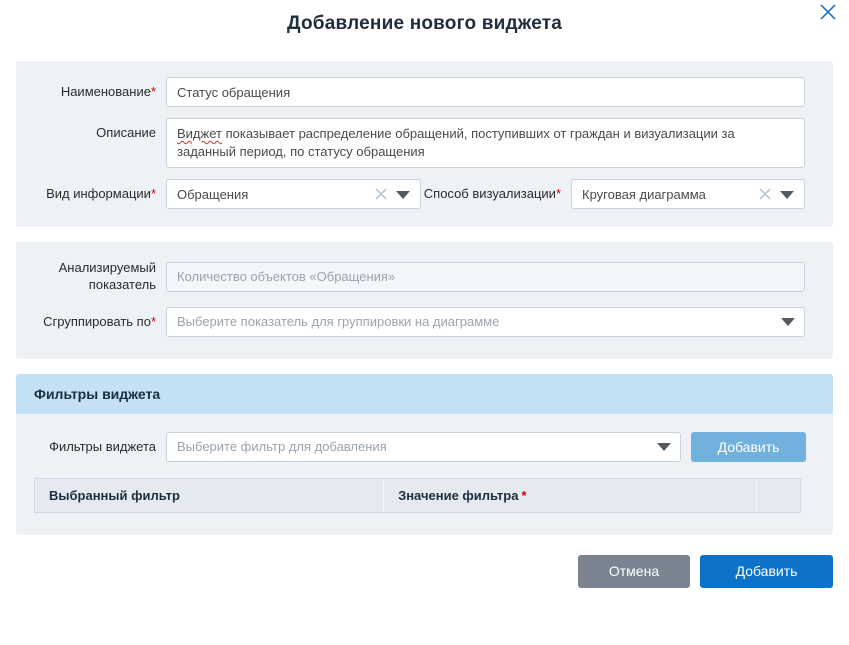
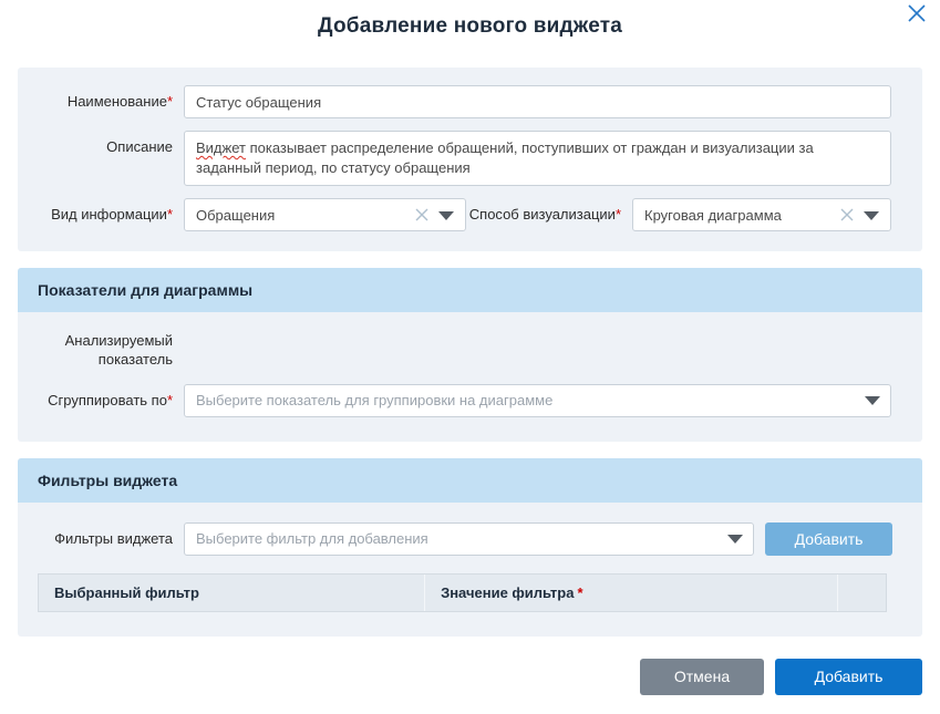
  Добавление нового виджета
  Наименование*
  Статус обращения
  Описание
  Виджет показывает распределение обращений, поступивших от граждан и визуализации за заданный период, по статусу обращения
  Вид информации*
  Обращения
  Способ визуализации*
  Круговая диаграмма
+ Показатели для диаграммы
  Анализируемый показатель
- Количество объектов «Обращения»
  Сгруппировать по*
  Выберите показатель для группировки на диаграмме
  Фильтры виджета
  Фильтры виджета
  Выберите фильтр для добавления
  Добавить
  Выбранный фильтр
  Значение фильтра *
  Отмена
  Добавить
